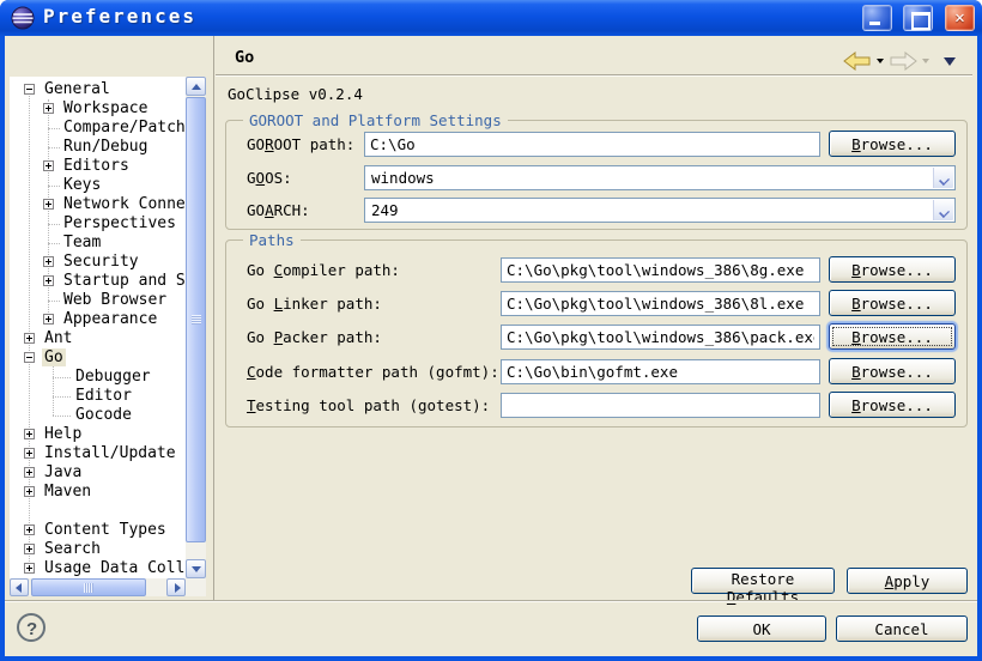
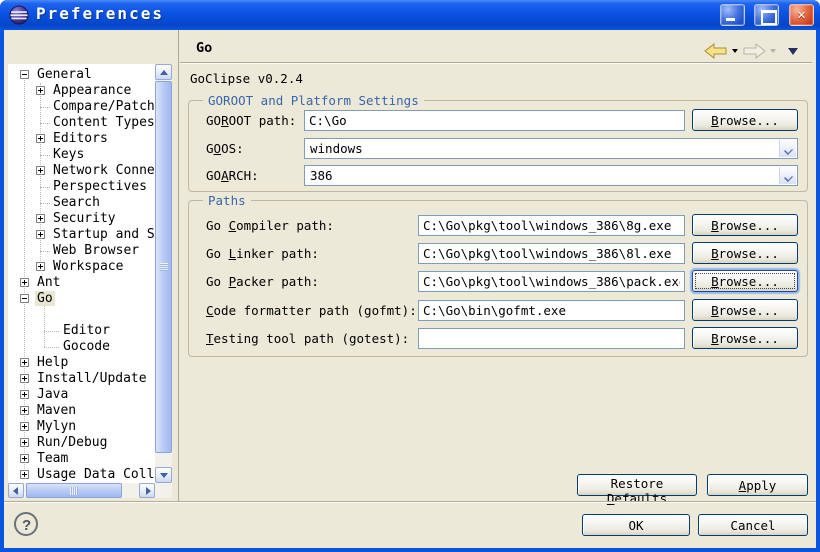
  Preferences
  ✕
  General
- Workspace
+ Appearance
  Compare/Patch
- Run/Debug
+ Content Types
  Editors
  Keys
  Network Conne
  Perspectives
- Team
+ Search
  Security
  Startup and S
  Web Browser
- Appearance
+ Workspace
  Ant
  Go
- Debugger
  Editor
  Gocode
  Help
  Install/Update
  Java
  Maven
+ Mylyn
- Content Types
+ Run/Debug
- Search
+ Team
  Usage Data Coll
  Go
  GoClipse v0.2.4
  GOROOT and Platform Settings
  GOROOT path:
  C:\Go
  Browse...
  GOOS:
  windows
  GOARCH:
- 249
+ 386
  Paths
  Go Compiler path:
  C:\Go\pkg\tool\windows_386\8g.exe
  Browse...
  Go Linker path:
  C:\Go\pkg\tool\windows_386\8l.exe
  Browse...
  Go Packer path:
  C:\Go\pkg\tool\windows_386\pack.ex
  Browse...
  Code formatter path (gofmt):
  C:\Go\bin\gofmt.exe
  Browse...
  Testing tool path (gotest):
  Browse...
  Restore Defaults
  Apply
  ?
  OK
  Cancel
